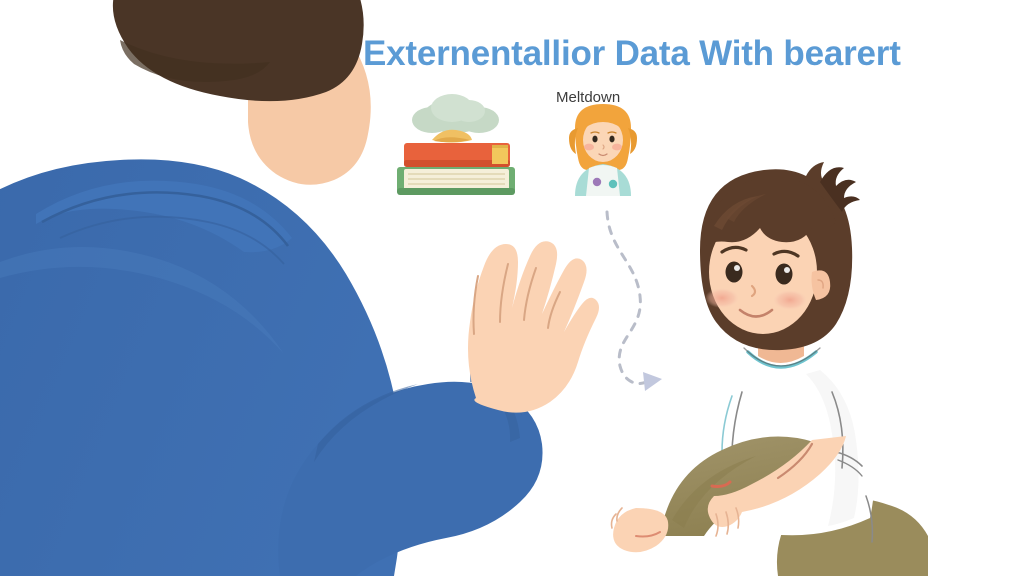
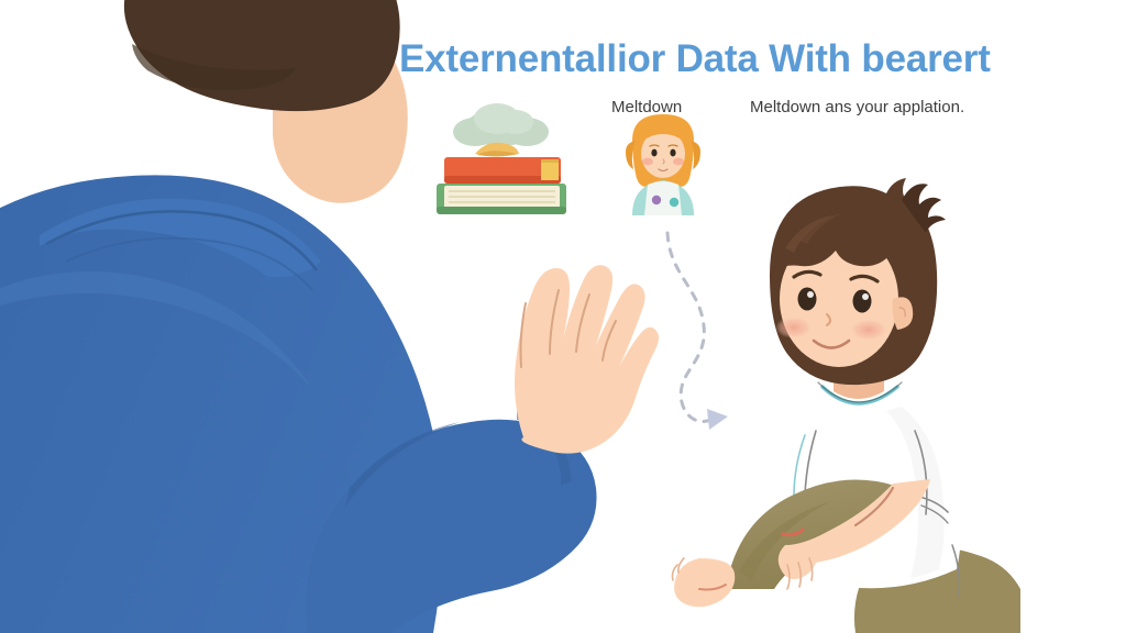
  Externentallior Data With bearert
  Meltdown
+ Meltdown ans your applation.
